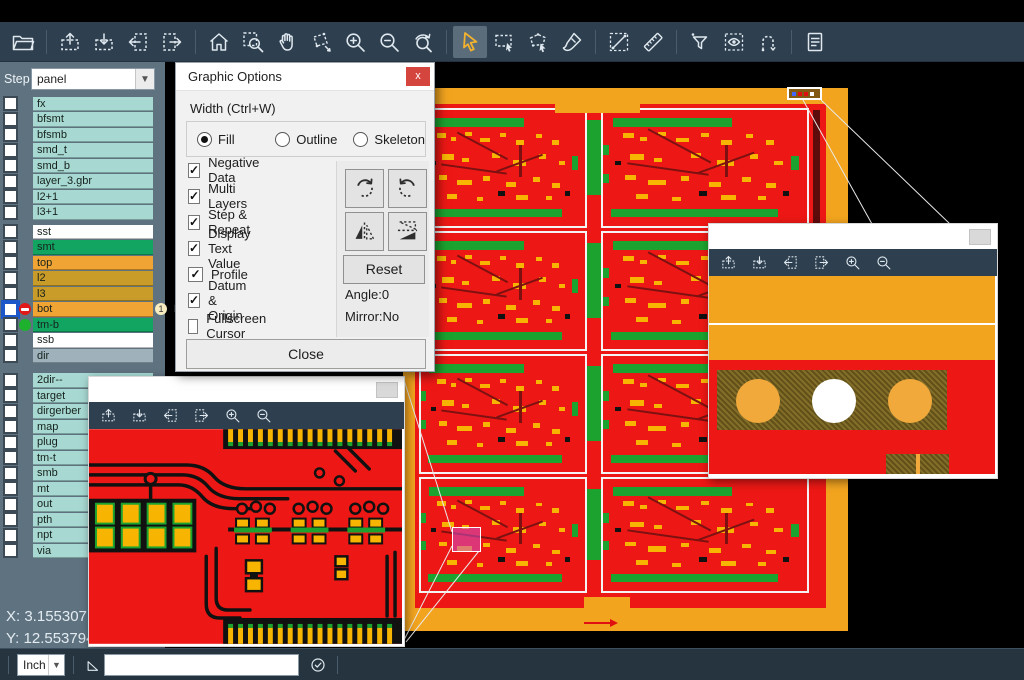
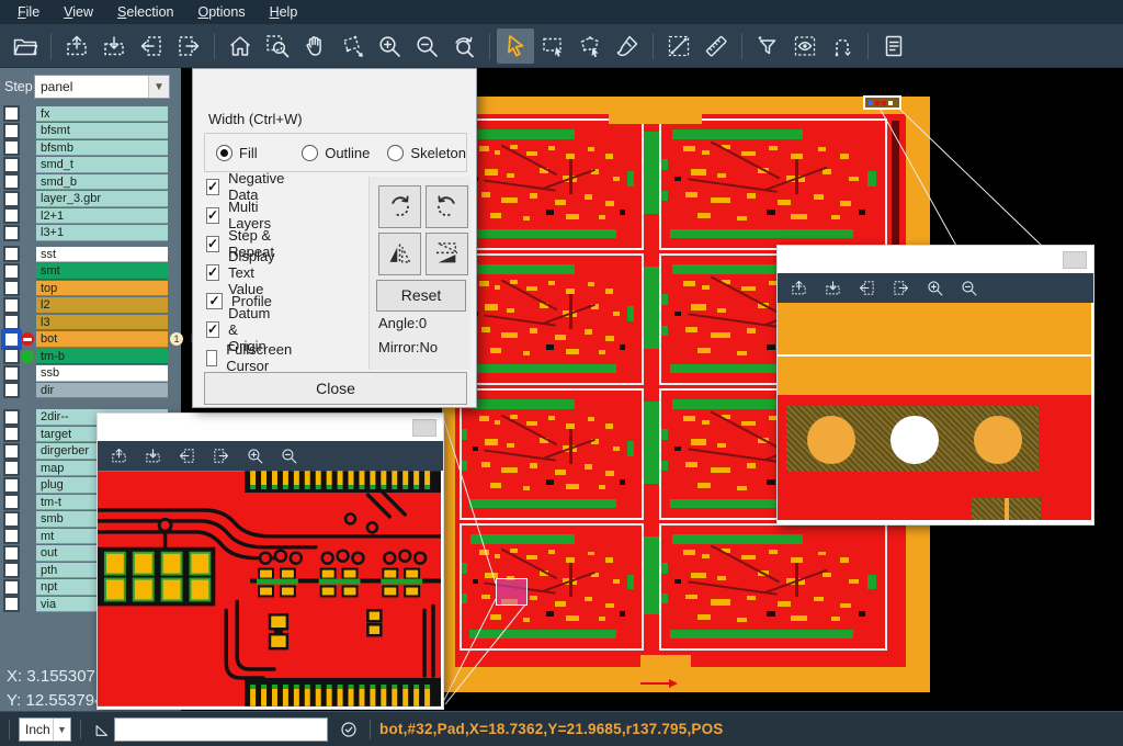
+ File
+ View
+ Selection
+ Options
+ Help
  Step
  panel
  ▼
  fx
  bfsmt
  bfsmb
  smd_t
  smd_b
  layer_3.gbr
  l2+1
  l3+1
  sst
  smt
  top
  l2
  l3
  bot
  1
  tm-b
  ssb
  dir
  2dir--
  target
  dirgerber
  map
  plug
  tm-t
  smb
  mt
  out
  pth
  npt
  via
  X: 3.155307
  Y: 12.55379
- Graphic Options
- x
  Width (Ctrl+W)
  Fill
  Outline
  Skeleton
  ✓
  Negative Data
  ✓
  Multi Layers
  ✓
  Step & Repeat
  ✓
  Display Text Value
  ✓
  Profile
  ✓
  Datum & Origin
  Fullscreen Cursor
  Reset
  Angle:0
  Mirror:No
  Close
  Inch
  ▼
+ bot,#32,Pad,X=18.7362,Y=21.9685,r137.795,POS
